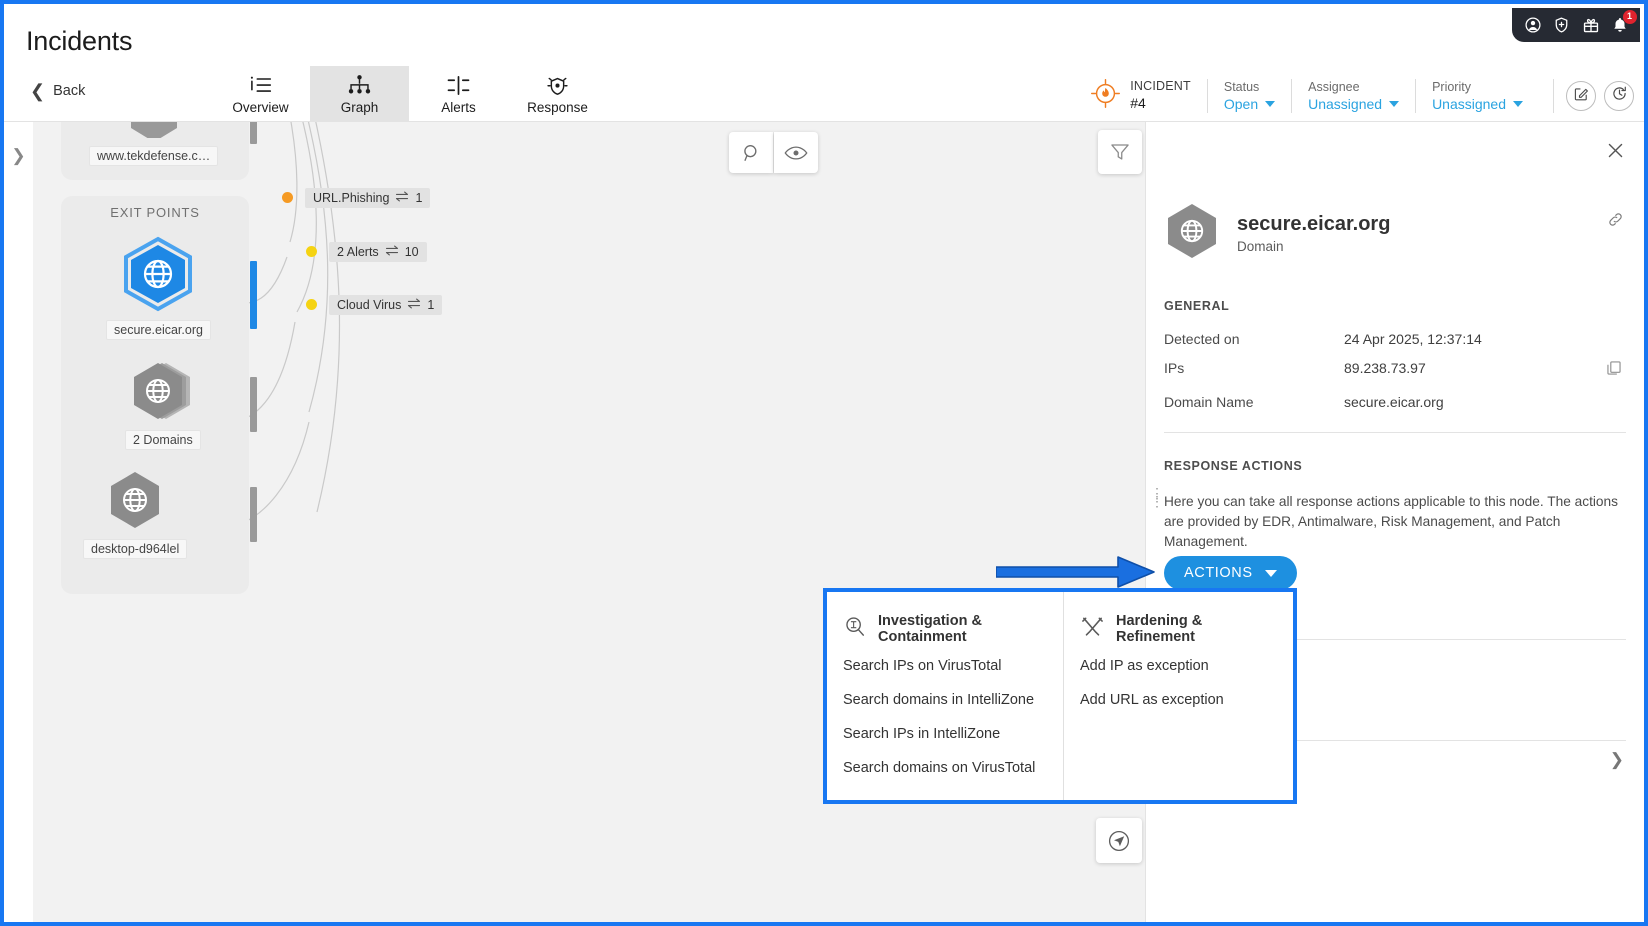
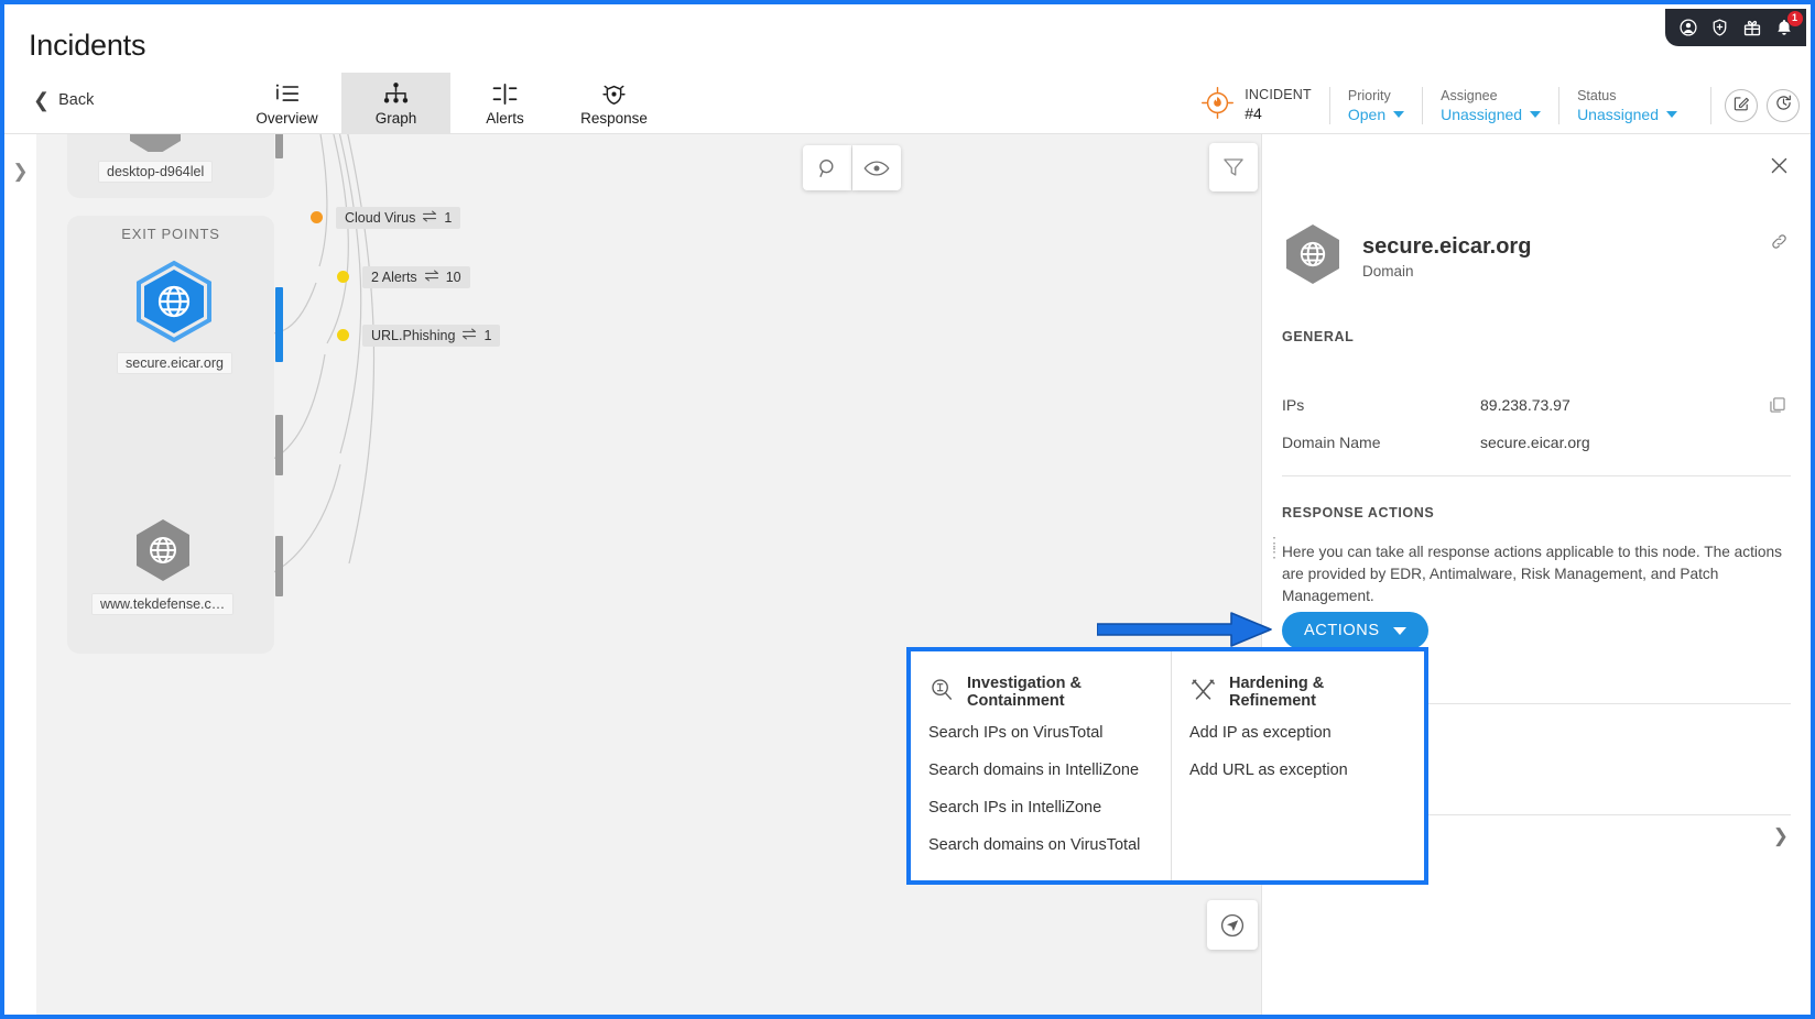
  1
  Incidents
  ❮
  Back
  Overview
  Graph
  Alerts
  Response
  INCIDENT
  #4
- Status
+ Priority
  Open
  Assignee
  Unassigned
- Priority
+ Status
  Unassigned
  ❯
- www.tekdefense.c…
+ desktop-d964lel
  EXIT POINTS
  secure.eicar.org
- 2 Domains
- desktop-d964lel
+ www.tekdefense.c…
- URL.Phishing
+ Cloud Virus
  1
  2 Alerts
  10
- Cloud Virus
+ URL.Phishing
  1
  secure.eicar.org
  Domain
  GENERAL
- Detected on
- 24 Apr 2025, 12:37:14
  IPs
  89.238.73.97
  Domain Name
  secure.eicar.org
  RESPONSE ACTIONS
  ⋮
  ⋮
  Here you can take all response actions applicable to this node. The actions are provided by EDR, Antimalware, Risk Management, and Patch Management.
  ACTIONS
  ❯
  Investigation & Containment
  Search IPs on VirusTotal
  Search domains in IntelliZone
  Search IPs in IntelliZone
  Search domains on VirusTotal
  Hardening & Refinement
  Add IP as exception
  Add URL as exception
